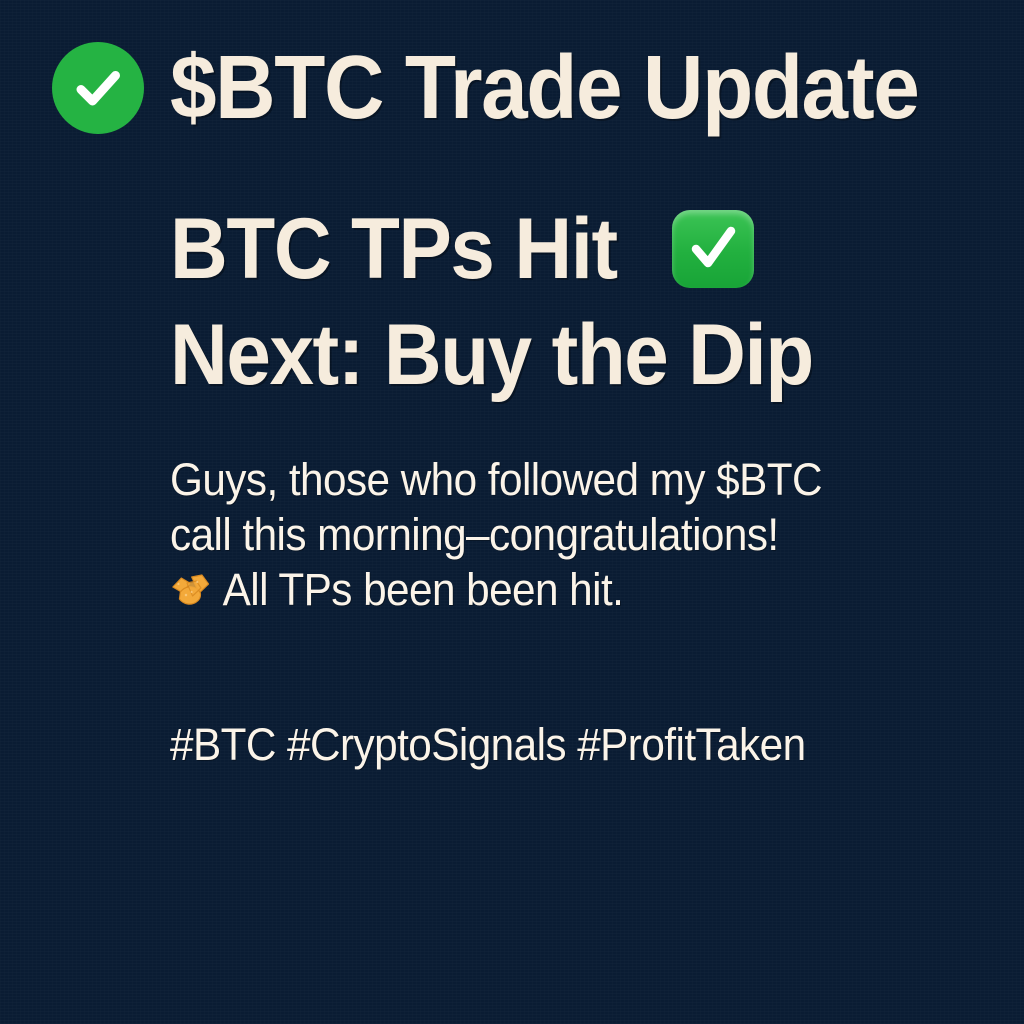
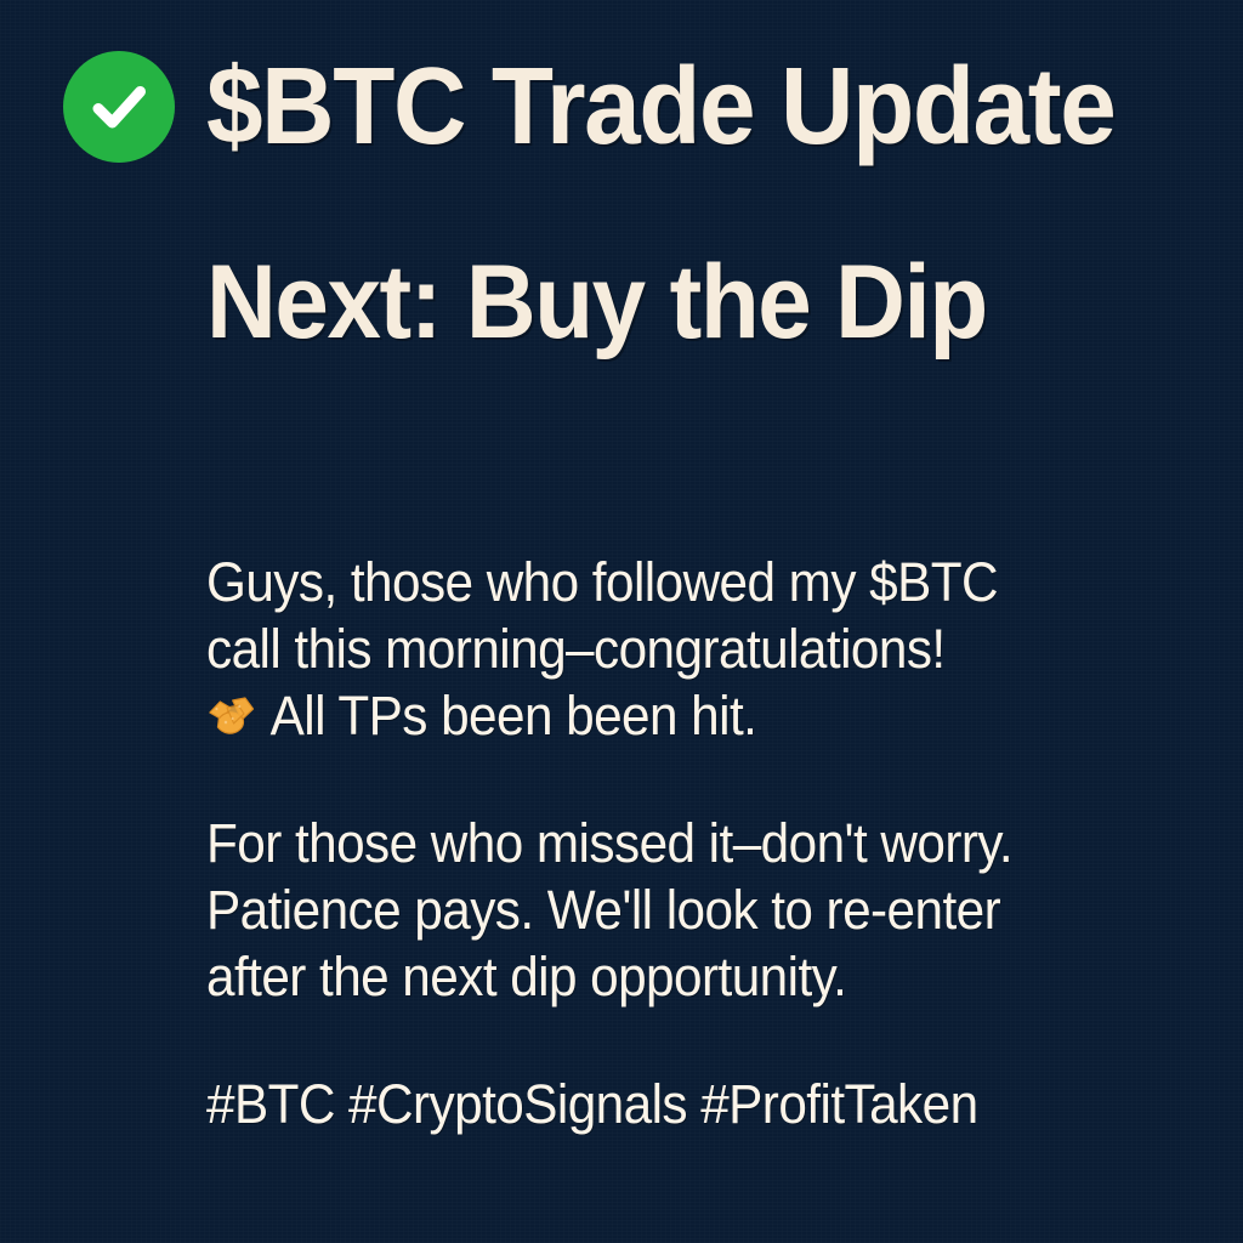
  $BTC Trade Update
- BTC TPs Hit
  Next: Buy the Dip
  Guys, those who followed my $BTC
  call this morning–congratulations!
  All TPs been been hit.
+ For those who missed it–don't worry.
+ Patience pays. We'll look to re-enter
+ after the next dip opportunity.
  #BTC #CryptoSignals #ProfitTaken
